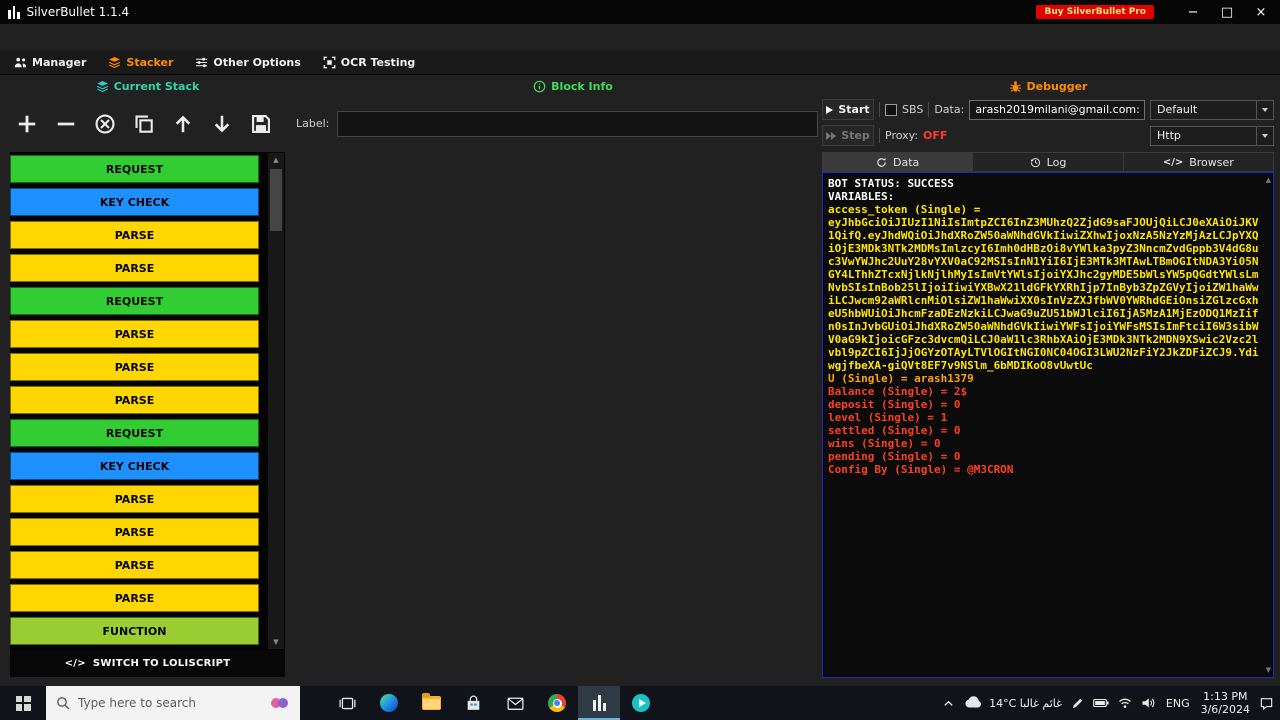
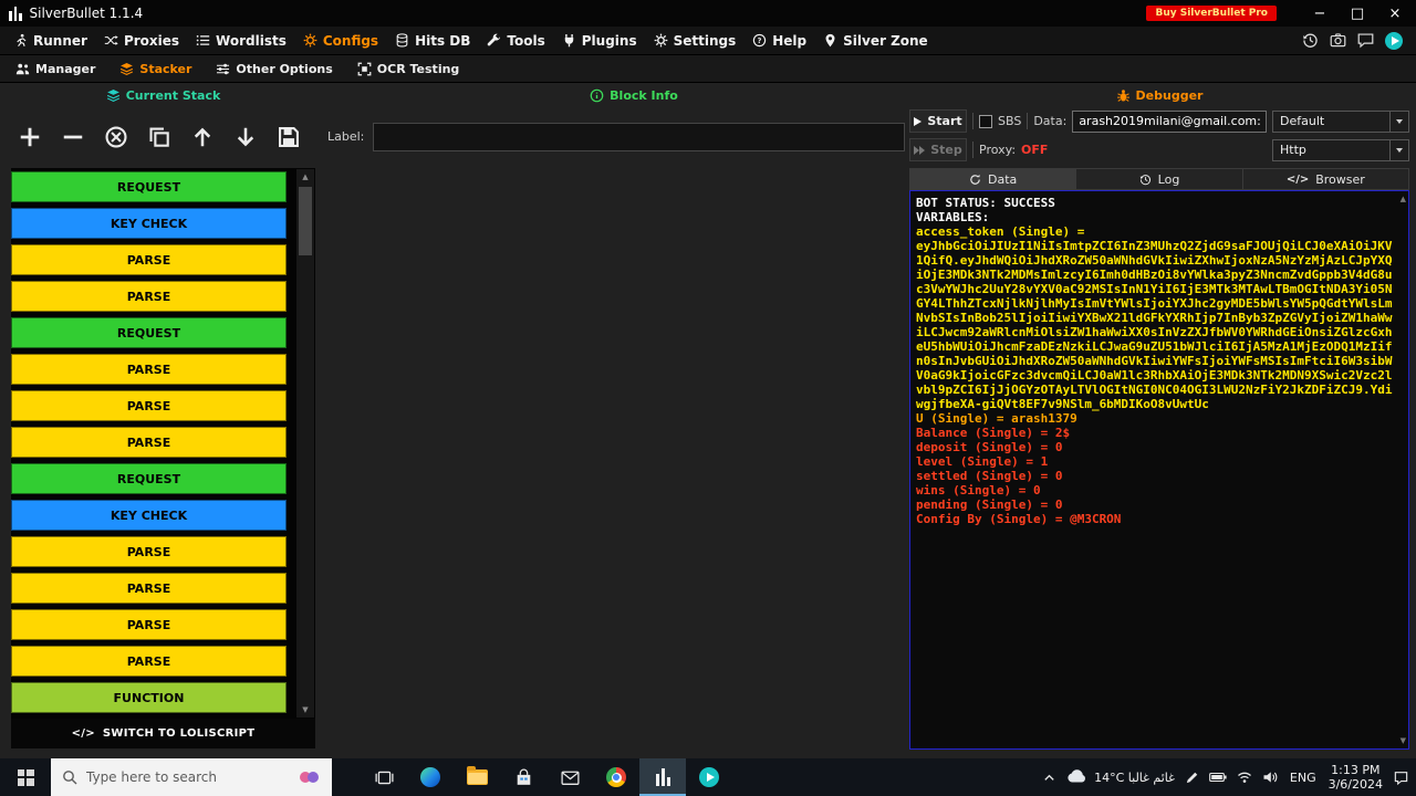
  SilverBullet 1.1.4
  Buy SilverBullet Pro
  −
  □
  ×
+ Runner
+ Proxies
+ Wordlists
+ Configs
+ Hits DB
+ Tools
+ Plugins
+ Settings
+ ?
+ Help
+ Silver Zone
  Manager
  Stacker
  Other Options
  OCR Testing
  Current Stack
  Block Info
  Debugger
  Label:
  Start
  SBS
  Data:
  arash2019milani@gmail.com:
  Default
  Step
  Proxy:
  OFF
  Http
  REQUEST
  KEY CHECK
  PARSE
  PARSE
  REQUEST
  PARSE
  PARSE
  PARSE
  REQUEST
  KEY CHECK
  PARSE
  PARSE
  PARSE
  PARSE
  FUNCTION
  ▲
  ▼
  </>
  SWITCH TO LOLISCRIPT
  Data
  Log
  </>
  Browser
  BOT STATUS: SUCCESS
  VARIABLES:
  access_token (Single) =
  eyJhbGciOiJIUzI1NiIsImtpZCI6InZ3MUhzQ2ZjdG9saFJOUjQiLCJ0eXAiOiJKV
  1QifQ.eyJhdWQiOiJhdXRoZW50aWNhdGVkIiwiZXhwIjoxNzA5NzYzMjAzLCJpYXQ
  iOjE3MDk3NTk2MDMsImlzcyI6Imh0dHBzOi8vYWlka3pyZ3NncmZvdGppb3V4dG8u
  c3VwYWJhc2UuY28vYXV0aC92MSIsInN1YiI6IjE3MTk3MTAwLTBmOGItNDA3Yi05N
  GY4LThhZTcxNjlkNjlhMyIsImVtYWlsIjoiYXJhc2gyMDE5bWlsYW5pQGdtYWlsLm
  NvbSIsInBob25lIjoiIiwiYXBwX21ldGFkYXRhIjp7InByb3ZpZGVyIjoiZW1haWw
  iLCJwcm92aWRlcnMiOlsiZW1haWwiXX0sInVzZXJfbWV0YWRhdGEiOnsiZGlzcGxh
  eU5hbWUiOiJhcmFzaDEzNzkiLCJwaG9uZU51bWJlciI6IjA5MzA1MjEzODQ1MzIif
  n0sInJvbGUiOiJhdXRoZW50aWNhdGVkIiwiYWFsIjoiYWFsMSIsImFtciI6W3sibW
  V0aG9kIjoicGFzc3dvcmQiLCJ0aW1lc3RhbXAiOjE3MDk3NTk2MDN9XSwic2Vzc2l
  vbl9pZCI6IjJjOGYzOTAyLTVlOGItNGI0NC04OGI3LWU2NzFiY2JkZDFiZCJ9.Ydi
  wgjfbeXA-giQVt8EF7v9NSlm_6bMDIKoO8vUwtUc
  U (Single) = arash1379
  Balance (Single) = 2$
  deposit (Single) = 0
  level (Single) = 1
  settled (Single) = 0
  wins (Single) = 0
  pending (Single) = 0
  Config By (Single) = @M3CRON
  ▲
  ▼
  Type here to search
  14°C غائم غالبا
  ENG
  1:13 PM
  3/6/2024
